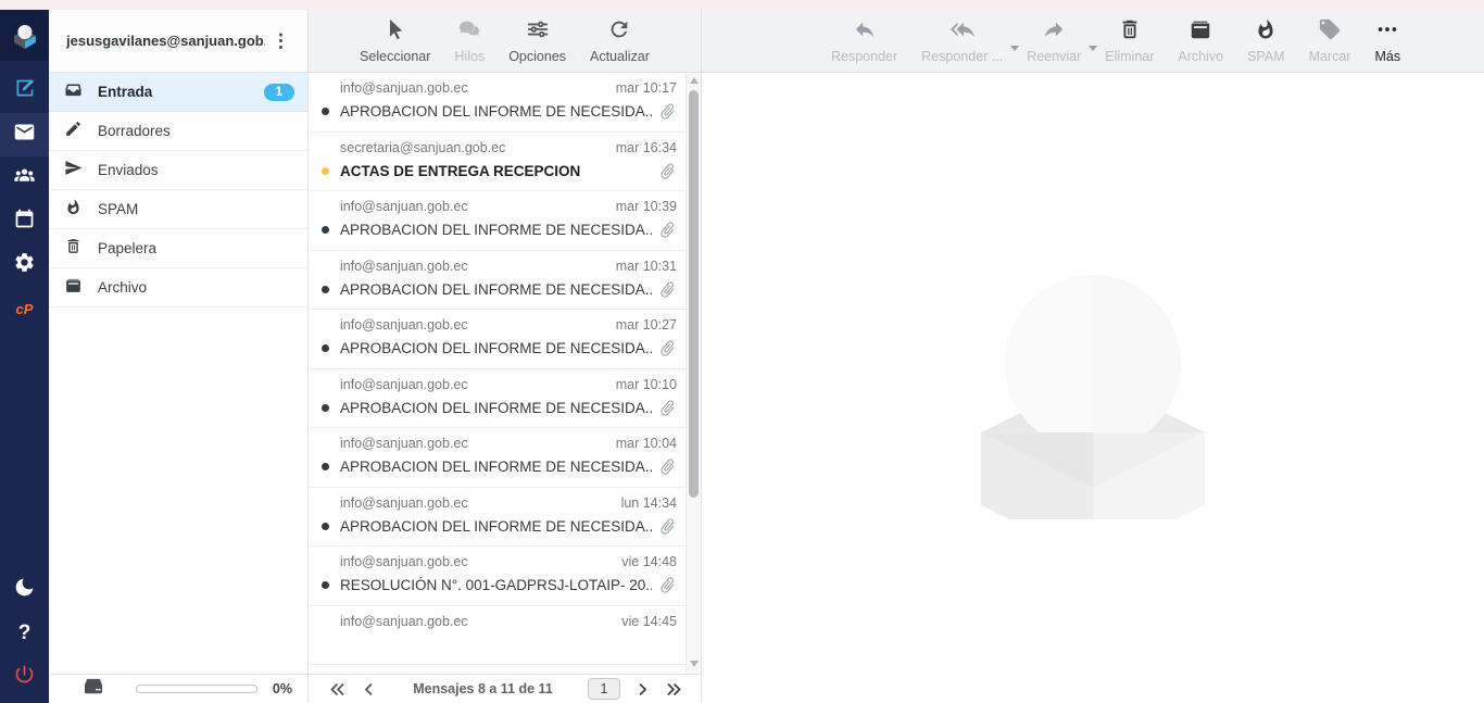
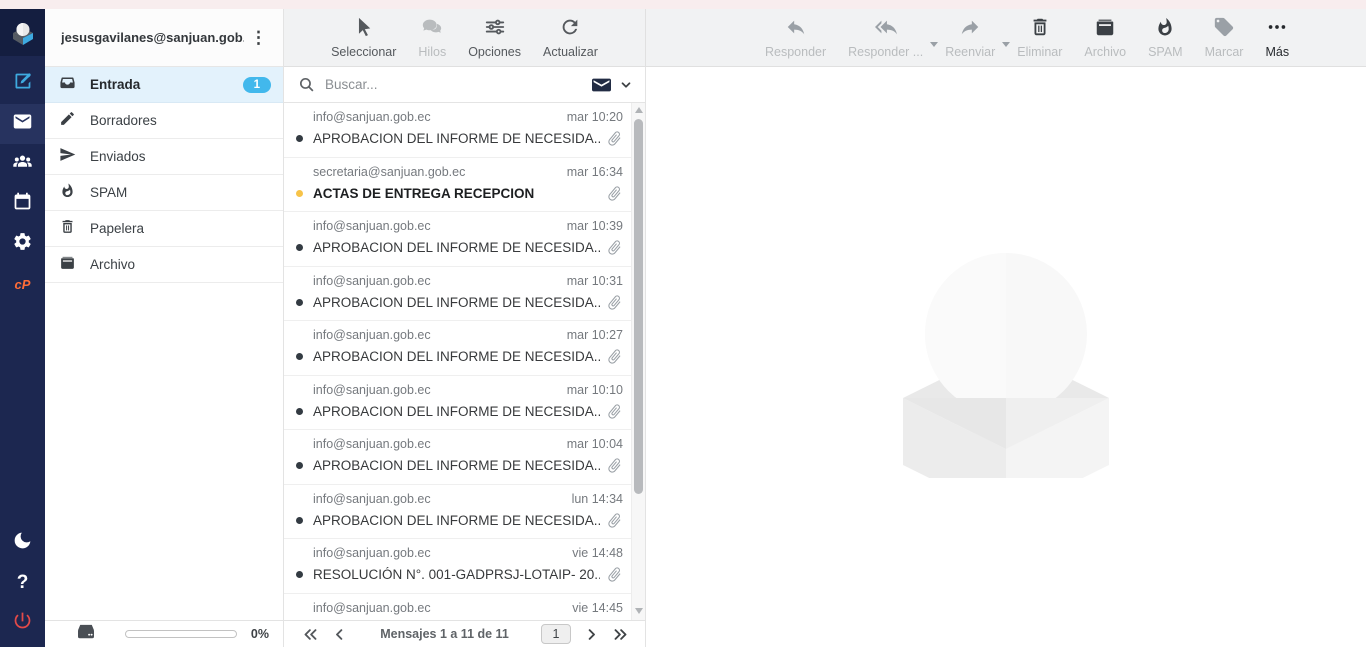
  cP
  ?
  jesusgavilanes@sanjuan.gob
  ⋮
  Entrada
  1
  Borradores
  Enviados
  SPAM
  Papelera
  Archivo
  0%
  Seleccionar
  Hilos
  Opciones
  Actualizar
  Responder
  Responder ...
  Reenviar
  Eliminar
  Archivo
  SPAM
  Marcar
  Más
+ Buscar...
  info@sanjuan.gob.ec
- mar 10:17
+ mar 10:20
  APROBACION DEL INFORME DE NECESIDA..
  secretaria@sanjuan.gob.ec
  mar 16:34
  ACTAS DE ENTREGA RECEPCION
  info@sanjuan.gob.ec
  mar 10:39
  APROBACION DEL INFORME DE NECESIDA..
  info@sanjuan.gob.ec
  mar 10:31
  APROBACION DEL INFORME DE NECESIDA..
  info@sanjuan.gob.ec
  mar 10:27
  APROBACION DEL INFORME DE NECESIDA..
  info@sanjuan.gob.ec
  mar 10:10
  APROBACION DEL INFORME DE NECESIDA..
  info@sanjuan.gob.ec
  mar 10:04
  APROBACION DEL INFORME DE NECESIDA..
  info@sanjuan.gob.ec
  lun 14:34
  APROBACION DEL INFORME DE NECESIDA..
  info@sanjuan.gob.ec
  vie 14:48
  RESOLUCIÓN N°. 001-GADPRSJ-LOTAIP- 20..
  info@sanjuan.gob.ec
  vie 14:45
- Mensajes 8 a 11 de 11
+ Mensajes 1 a 11 de 11
  1
